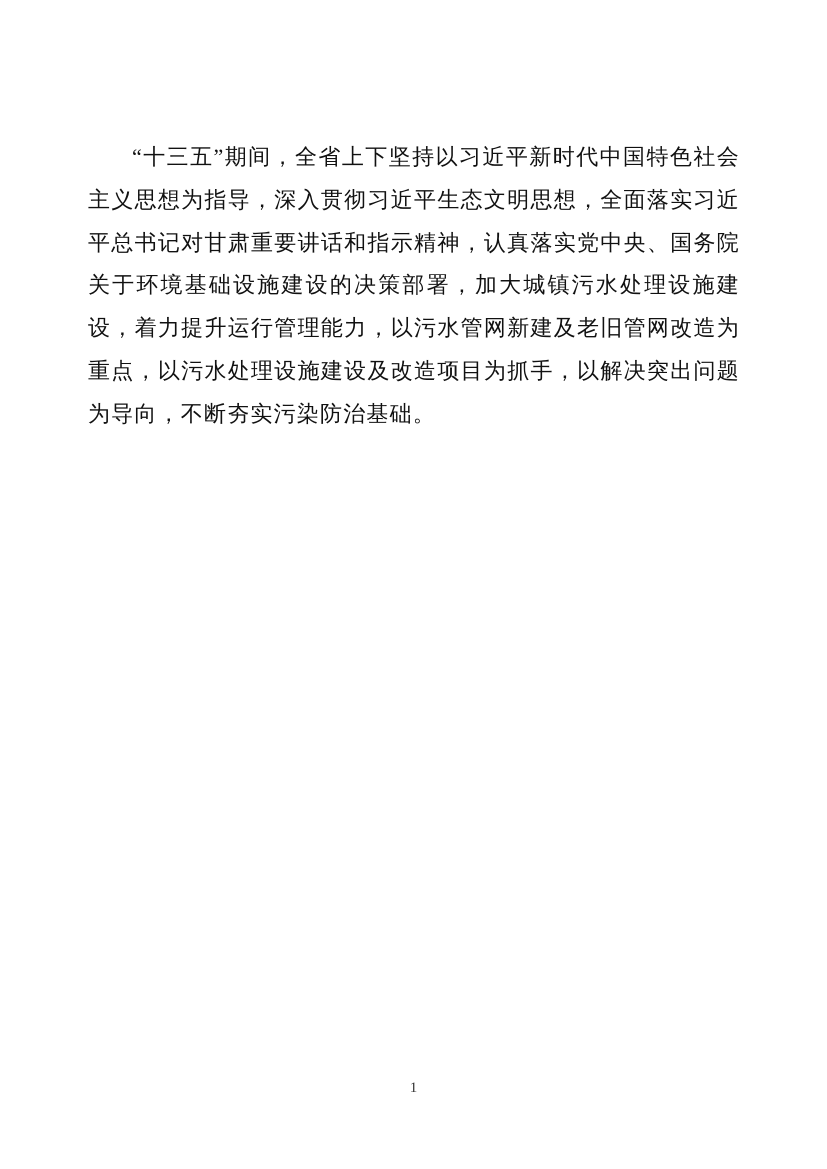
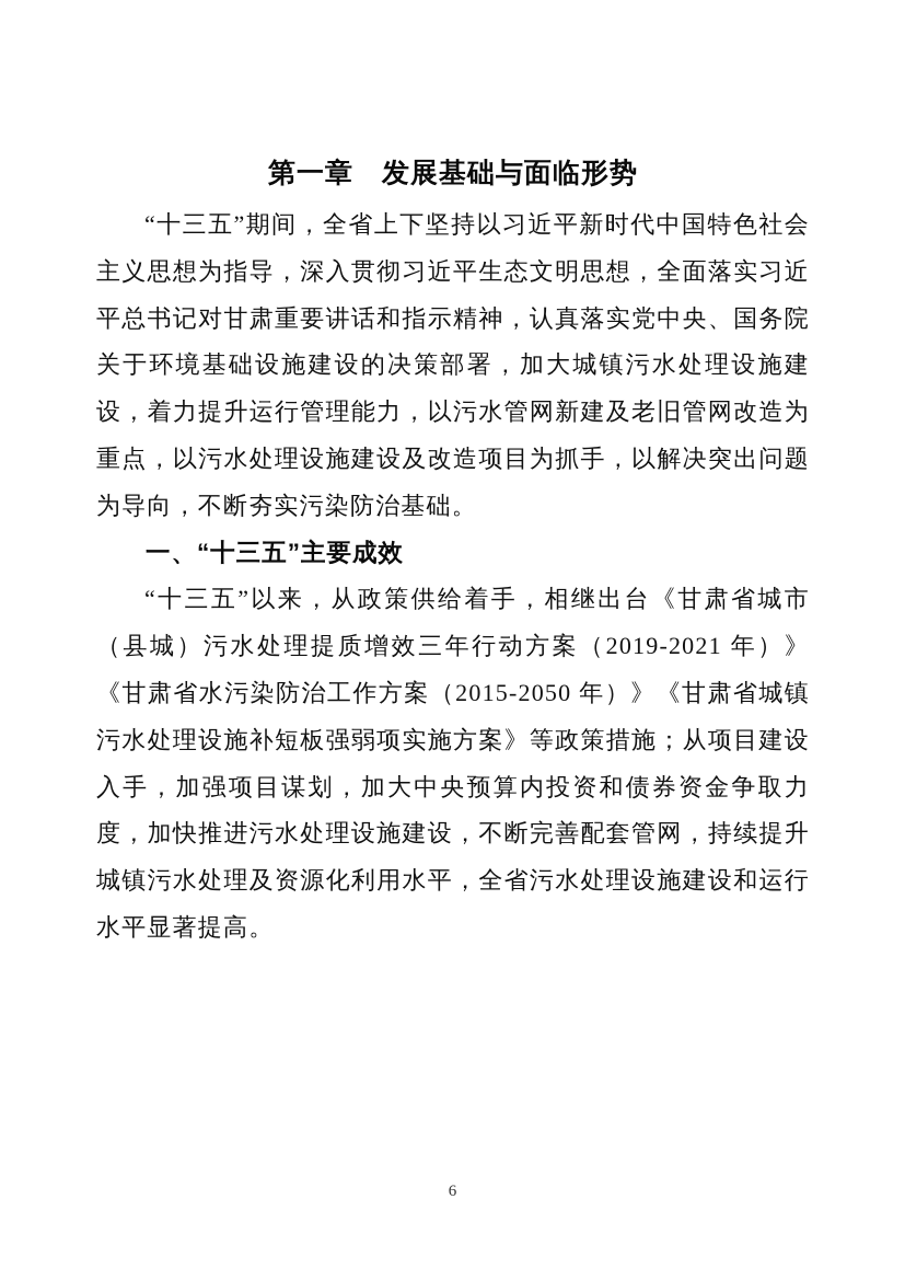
+ 第一章 发展基础与面临形势
  “十三五”期间，全省上下坚持以习近平新时代中国特色社会主义思想为指导，深入贯彻习近平生态文明思想，全面落实习近平总书记对甘肃重要讲话和指示精神，认真落实党中央、国务院关于环境基础设施建设的决策部署，加大城镇污水处理设施建设，着力提升运行管理能力，以污水管网新建及老旧管网改造为重点，以污水处理设施建设及改造项目为抓手，以解决突出问题为导向，不断夯实污染防治基础。
+ 一、“十三五”主要成效
+ “十三五”以来，从政策供给着手，相继出台《甘肃省城市（县城）污水处理提质增效三年行动方案（2019-2021 年）》《甘肃省水污染防治工作方案（2015-2050 年）》《甘肃省城镇污水处理设施补短板强弱项实施方案》等政策措施；从项目建设入手，加强项目谋划，加大中央预算内投资和债券资金争取力度，加快推进污水处理设施建设，不断完善配套管网，持续提升城镇污水处理及资源化利用水平，全省污水处理设施建设和运行水平显著提高。
- 1
+ 6
